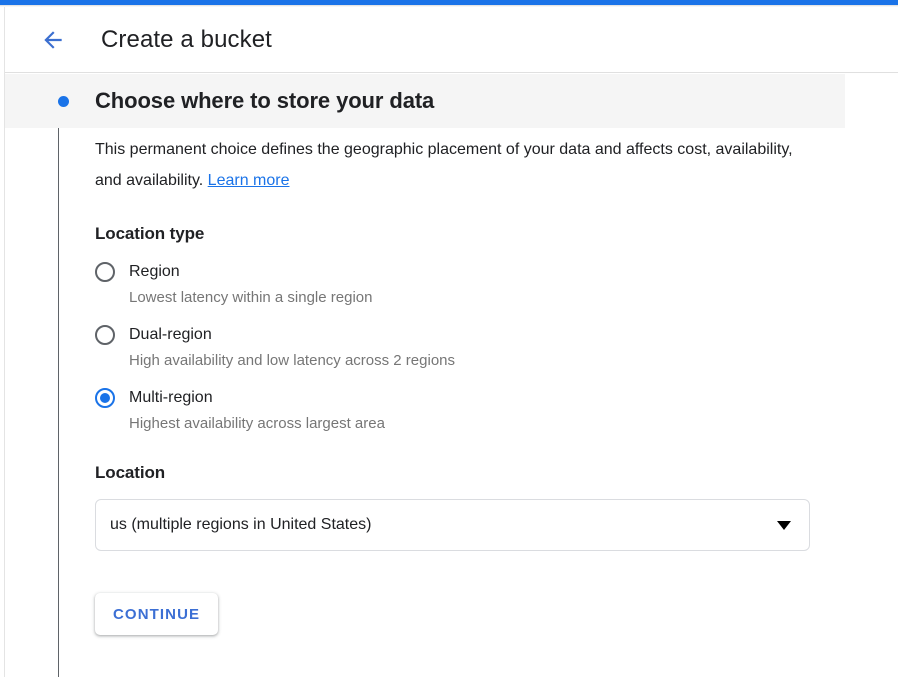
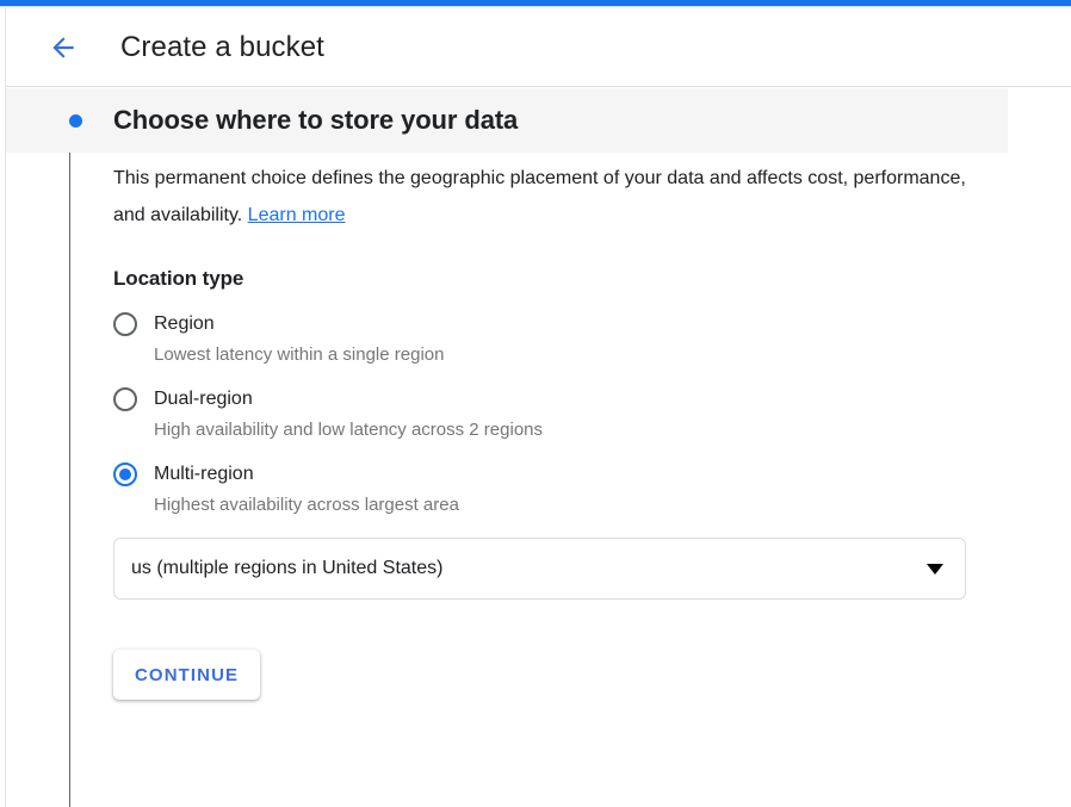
  Create a bucket
  Choose where to store your data
- This permanent choice defines the geographic placement of your data and affects cost, availability, and availability. Learn more
+ This permanent choice defines the geographic placement of your data and affects cost, performance, and availability. Learn more
  Location type
  Region
  Lowest latency within a single region
  Dual-region
  High availability and low latency across 2 regions
  Multi-region
  Highest availability across largest area
- Location
  us (multiple regions in United States)
  CONTINUE
